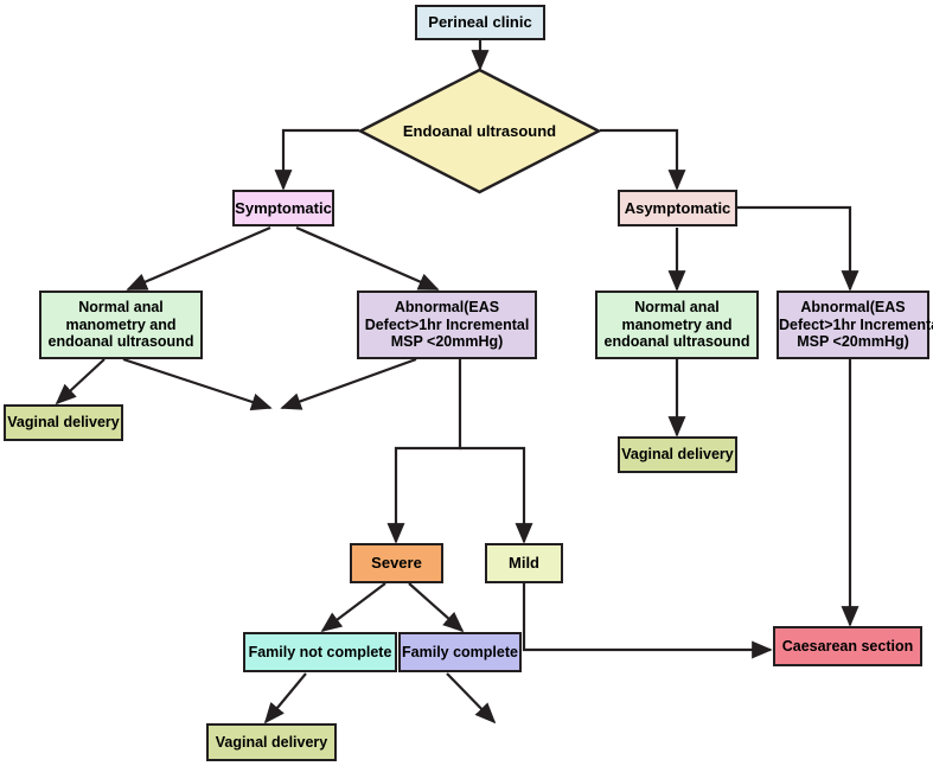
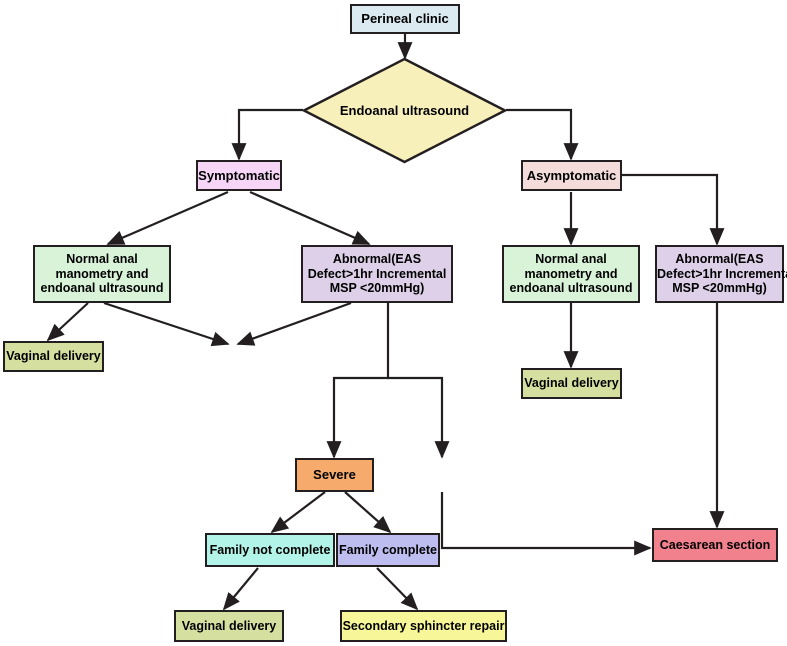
  Perineal clinic
  Endoanal ultrasound
  Symptomatic
  Asymptomatic
  Normal anal
  manometry and
  endoanal ultrasound
  Abnormal(EAS
  Defect>1hr Incremental
  MSP <20mmHg)
  Normal anal
  manometry and
  endoanal ultrasound
  Abnormal(EAS
  Defect>1hr Increment
  MSP <20mmHg)
  Vaginal delivery
  Vaginal delivery
  Severe
- Mild
  Family not complete
  Family complete
  Caesarean section
  Vaginal delivery
+ Secondary sphincter repair
